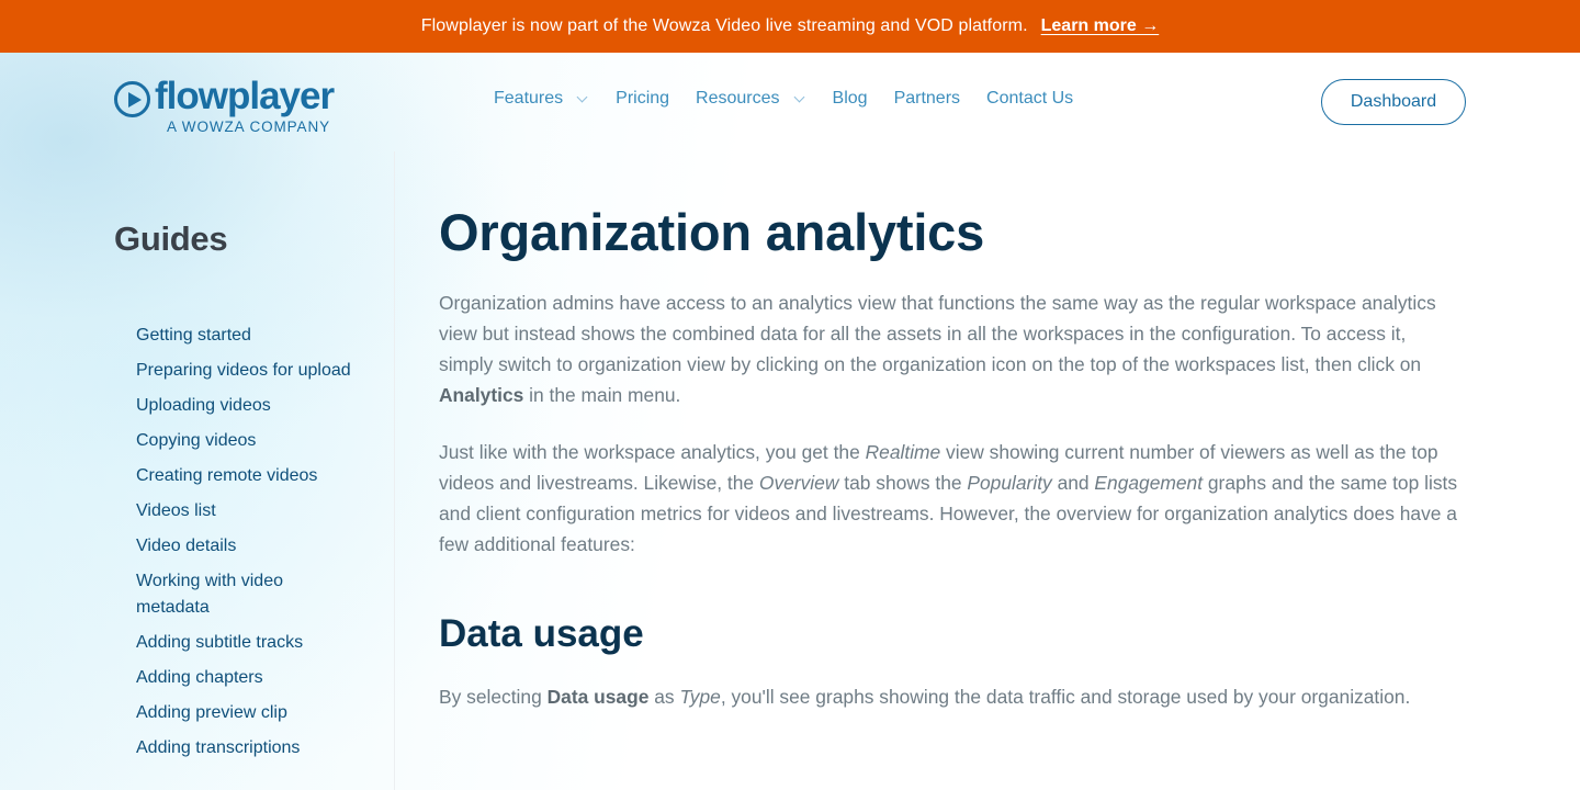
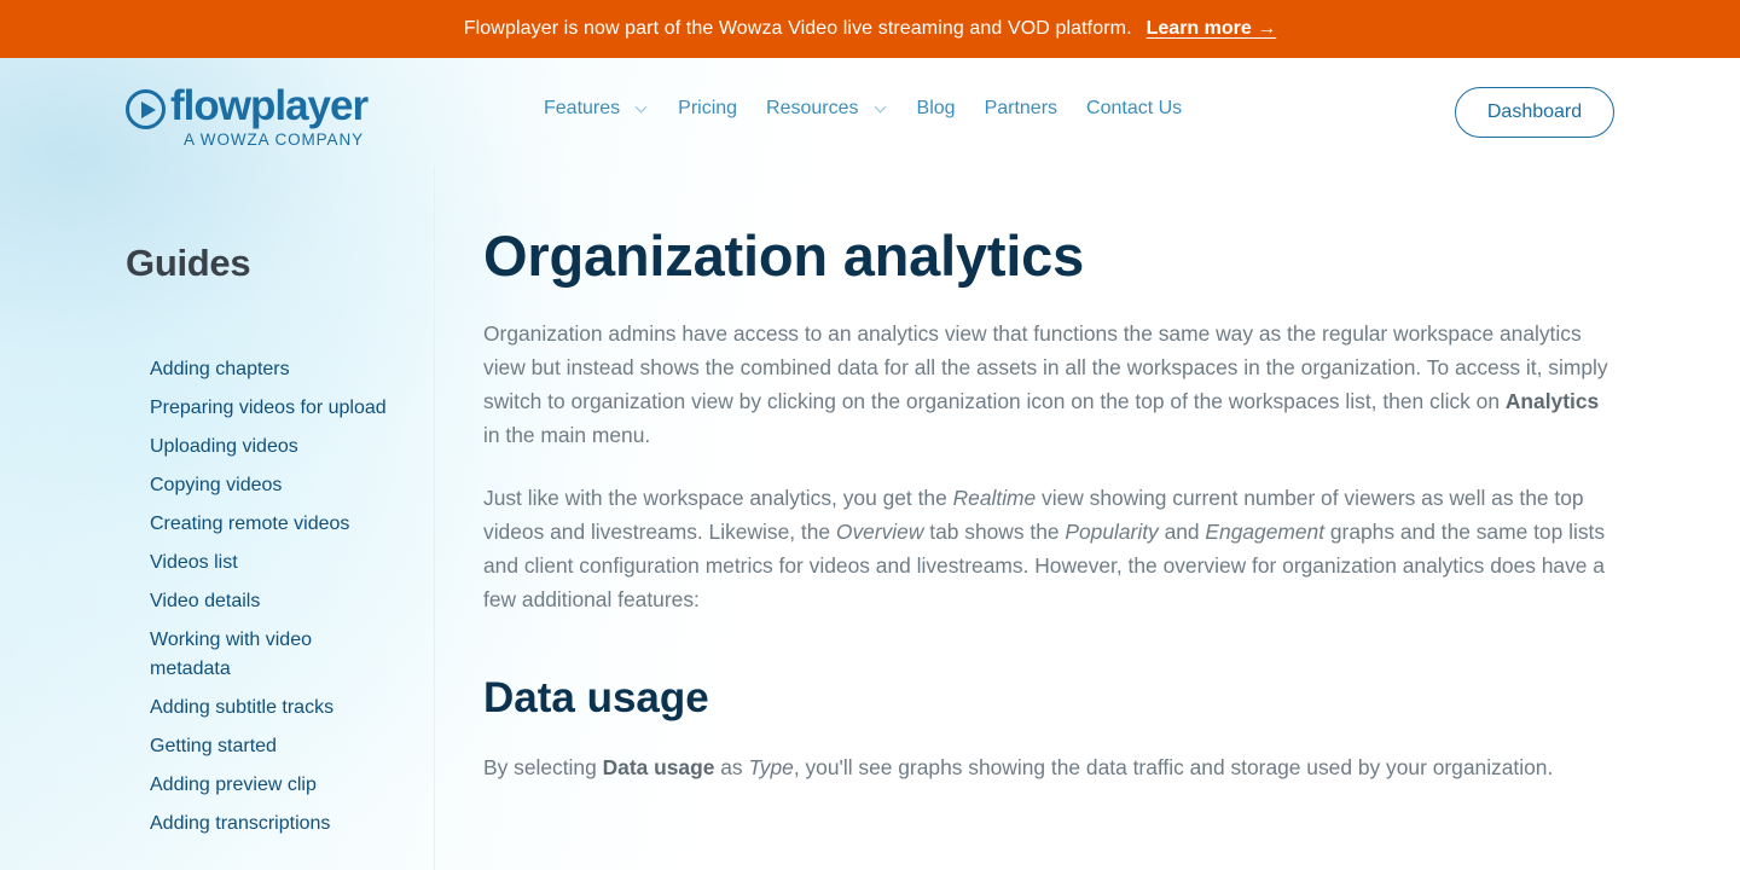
  Flowplayer is now part of the Wowza Video live streaming and VOD platform.
  Learn more →
  flowplayer
  A WOWZA COMPANY
  Features
  Pricing
  Resources
  Blog
  Partners
  Contact Us
  Dashboard
  Guides
- Getting started
+ Adding chapters
  Preparing videos for upload
  Uploading videos
  Copying videos
  Creating remote videos
  Videos list
  Video details
  Working with video metadata
  Adding subtitle tracks
- Adding chapters
+ Getting started
  Adding preview clip
  Adding transcriptions
  Organization analytics
- Organization admins have access to an analytics view that functions the same way as the regular workspace analytics view but instead shows the combined data for all the assets in all the workspaces in the configuration. To access it, simply switch to organization view by clicking on the organization icon on the top of the workspaces list, then click on Analytics in the main menu.
+ Organization admins have access to an analytics view that functions the same way as the regular workspace analytics view but instead shows the combined data for all the assets in all the workspaces in the organization. To access it, simply switch to organization view by clicking on the organization icon on the top of the workspaces list, then click on Analytics in the main menu.
  Just like with the workspace analytics, you get the Realtime view showing current number of viewers as well as the top videos and livestreams. Likewise, the Overview tab shows the Popularity and Engagement graphs and the same top lists and client configuration metrics for videos and livestreams. However, the overview for organization analytics does have a few additional features:
  Data usage
  By selecting Data usage as Type, you'll see graphs showing the data traffic and storage used by your organization.
